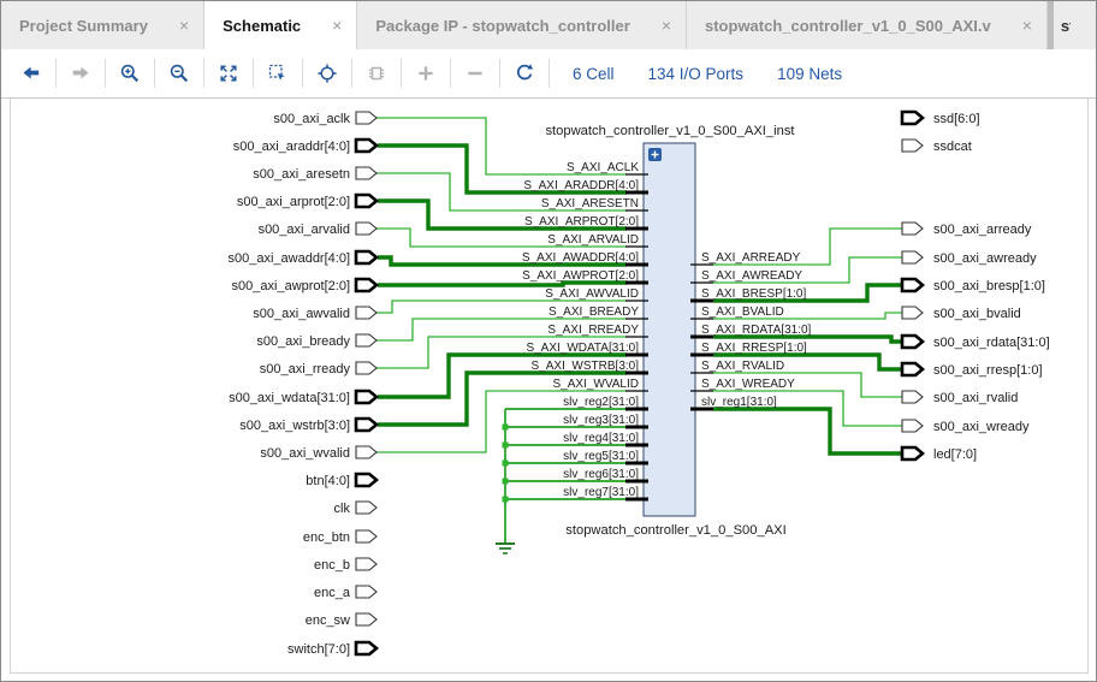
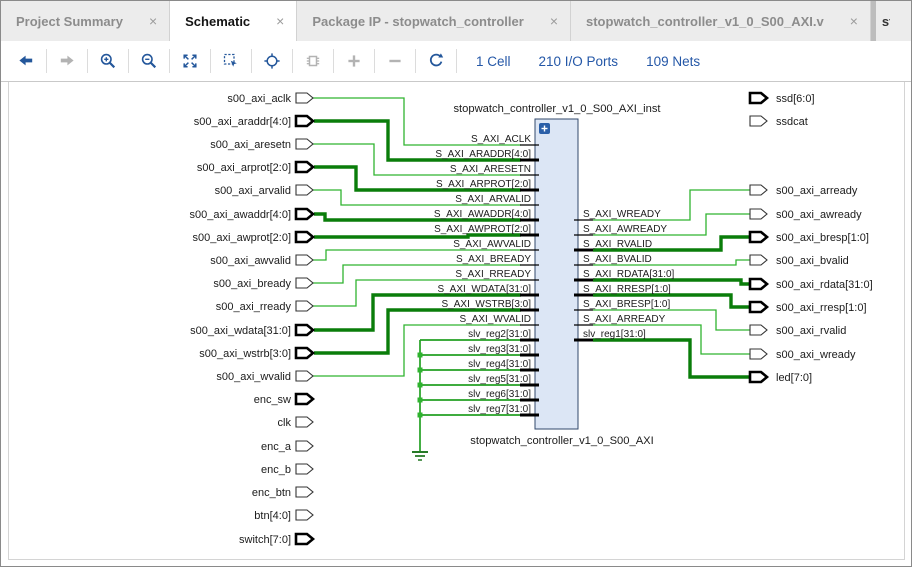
  Project Summary
  ×
  Schematic
  ×
  Package IP - stopwatch_controller
  ×
  stopwatch_controller_v1_0_S00_AXI.v
  ×
- 6 Cell
+ 1 Cell
- 134 I/O Ports
+ 210 I/O Ports
  109 Nets
  stopwatch_controller_v1_0_S00_AXI_inst
  stopwatch_controller_v1_0_S00_AXI
  S_AXI_ACLK
  S_AXI_ARADDR[4:0]
  S_AXI_ARESETN
  S_AXI_ARPROT[2:0]
  S_AXI_ARVALID
  S_AXI_AWADDR[4:0]
  S_AXI_AWPROT[2:0]
  S_AXI_AWVALID
  S_AXI_BREADY
  S_AXI_RREADY
  S_AXI_WDATA[31:0]
  S_AXI_WSTRB[3:0]
  S_AXI_WVALID
  slv_reg2[31:0]
  slv_reg3[31:0]
  slv_reg4[31:0]
  slv_reg5[31:0]
  slv_reg6[31:0]
  slv_reg7[31:0]
- S_AXI_ARREADY
+ S_AXI_WREADY
  S_AXI_AWREADY
- S_AXI_BRESP[1:0]
+ S_AXI_RVALID
  S_AXI_BVALID
  S_AXI_RDATA[31:0]
  S_AXI_RRESP[1:0]
- S_AXI_RVALID
+ S_AXI_BRESP[1:0]
- S_AXI_WREADY
+ S_AXI_ARREADY
  slv_reg1[31:0]
  s00_axi_aclk
  s00_axi_araddr[4:0]
  s00_axi_aresetn
  s00_axi_arprot[2:0]
  s00_axi_arvalid
  s00_axi_awaddr[4:0]
  s00_axi_awprot[2:0]
  s00_axi_awvalid
  s00_axi_bready
  s00_axi_rready
  s00_axi_wdata[31:0]
  s00_axi_wstrb[3:0]
  s00_axi_wvalid
- btn[4:0]
+ enc_sw
  clk
- enc_btn
+ enc_a
  enc_b
- enc_a
+ enc_btn
- enc_sw
+ btn[4:0]
  switch[7:0]
  ssd[6:0]
  ssdcat
  s00_axi_arready
  s00_axi_awready
  s00_axi_bresp[1:0]
  s00_axi_bvalid
  s00_axi_rdata[31:0]
  s00_axi_rresp[1:0]
  s00_axi_rvalid
  s00_axi_wready
  led[7:0]
